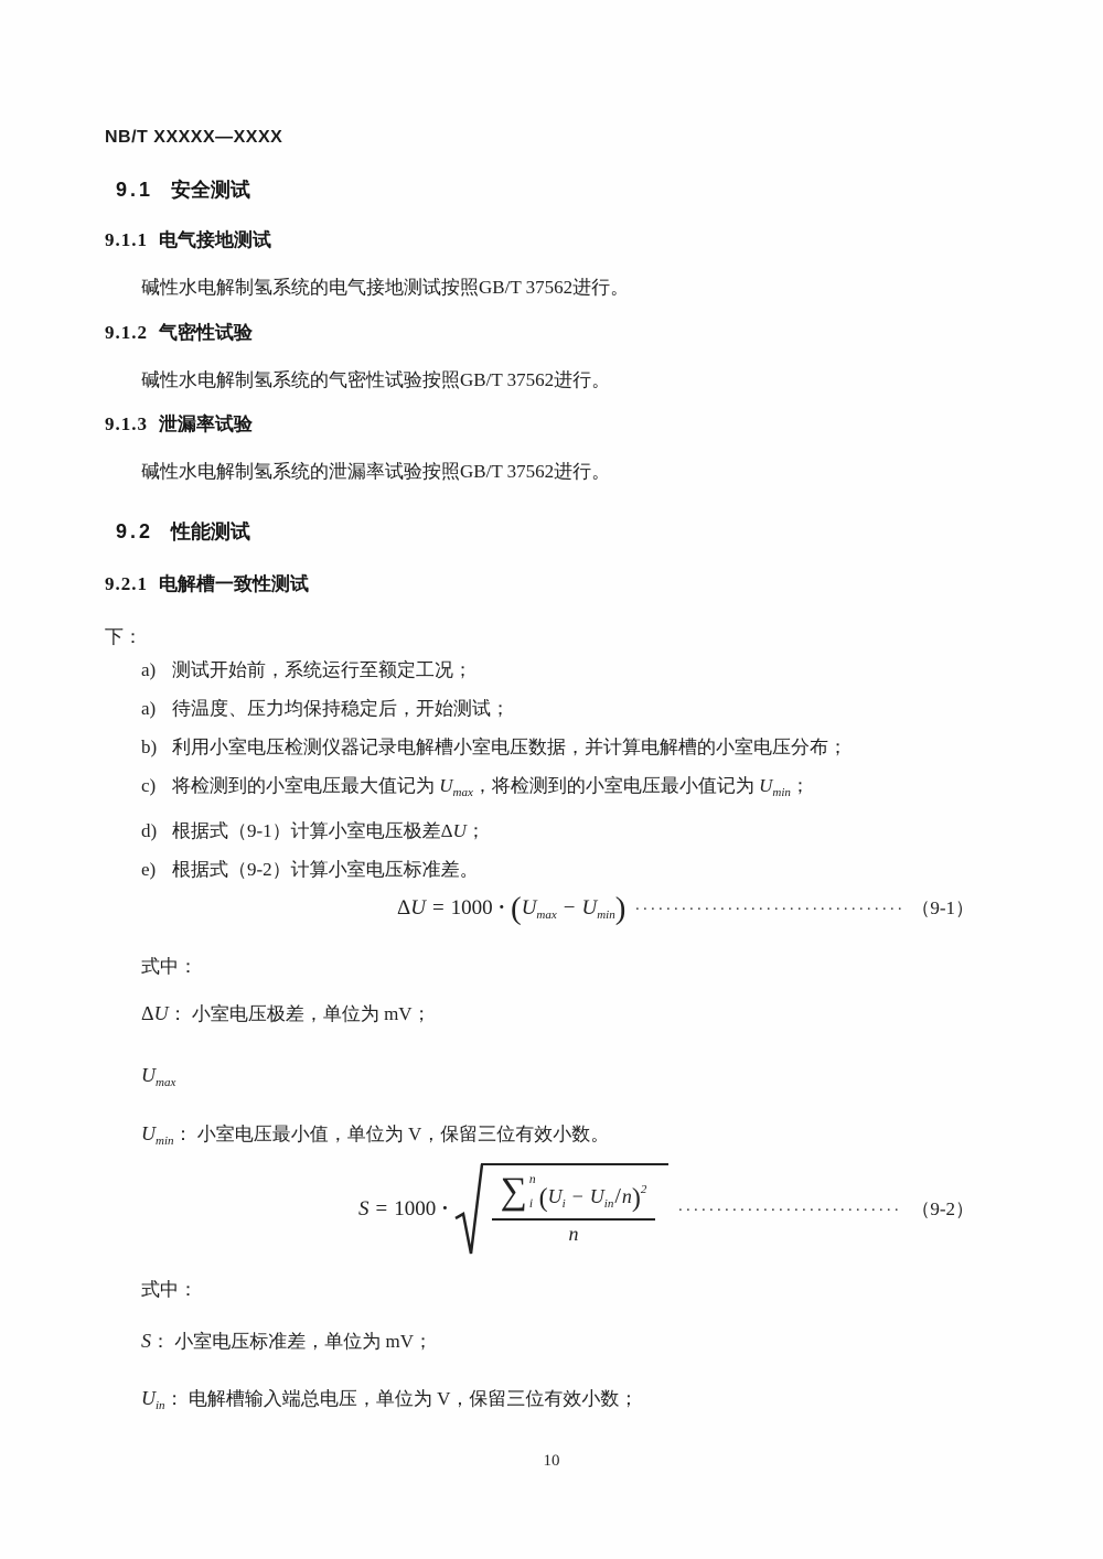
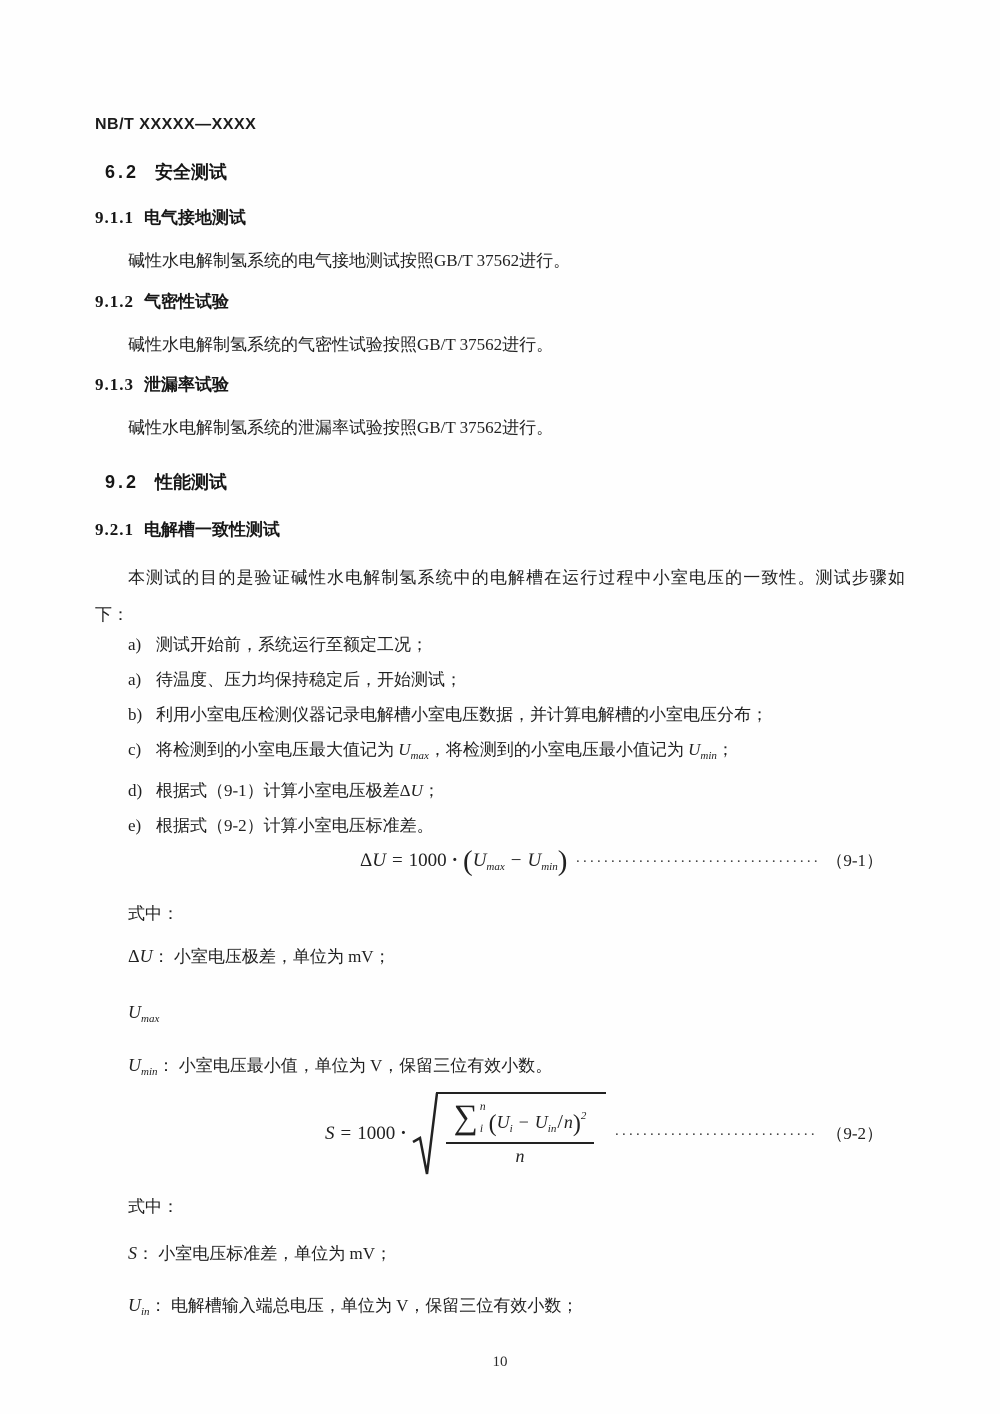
  NB/T XXXXX—XXXX
- 9.1 安全测试
+ 6.2 安全测试
  9.1.1 电气接地测试
  碱性水电解制氢系统的电气接地测试按照GB/T 37562进行。
  9.1.2 气密性试验
  碱性水电解制氢系统的气密性试验按照GB/T 37562进行。
  9.1.3 泄漏率试验
  碱性水电解制氢系统的泄漏率试验按照GB/T 37562进行。
  9.2 性能测试
  9.2.1 电解槽一致性测试
+ 本测试的目的是验证碱性水电解制氢系统中的电解槽在运行过程中小室电压的一致性。测试步骤如
  下：
  a)
  测试开始前，系统运行至额定工况；
  a)
  待温度、压力均保持稳定后，开始测试；
  b)
  利用小室电压检测仪器记录电解槽小室电压数据，并计算电解槽的小室电压分布；
  c)
  将检测到的小室电压最大值记为 Umax，将检测到的小室电压最小值记为 Umin；
  d)
  根据式（9-1）计算小室电压极差ΔU；
  e)
  根据式（9-2）计算小室电压标准差。
  ΔU = 1000 · (Umax− Umin)
  （9-1）
  式中：
  ΔU
  ： 小室电压极差，单位为 mV；
  Umax
  Umin
  ： 小室电压最小值，单位为 V，保留三位有效小数。
  S = 1000 ·
  ∑
  n
  i
  (Ui− Uin/n)2
  n
  （9-2）
  式中：
  S
  ： 小室电压标准差，单位为 mV；
  Uin
  ： 电解槽输入端总电压，单位为 V，保留三位有效小数；
  10
